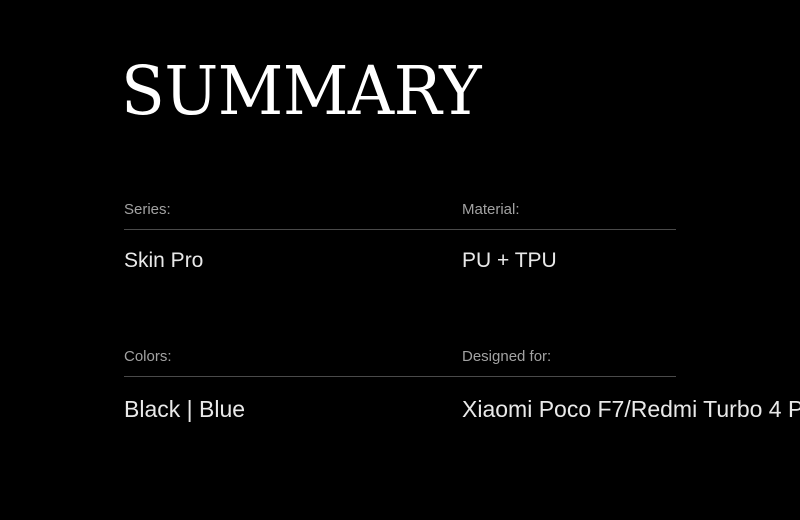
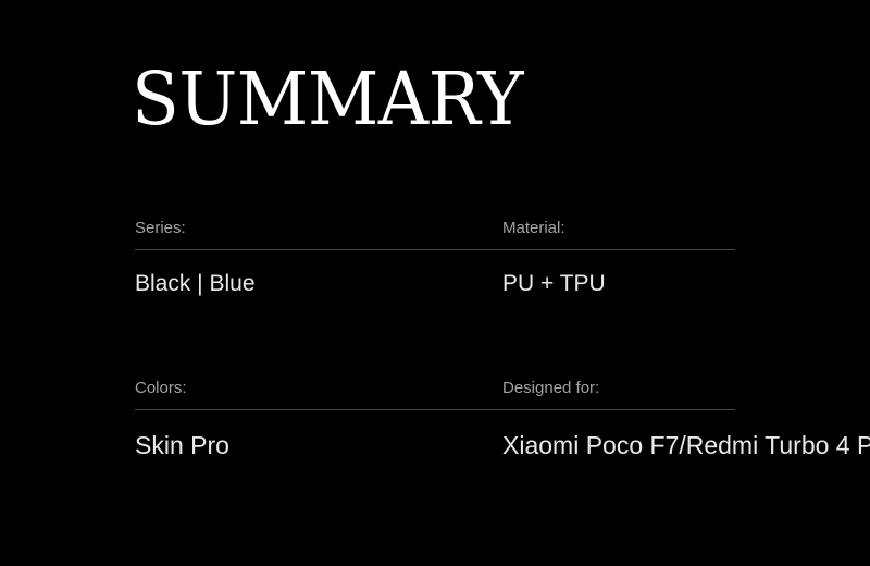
  SUMMARY
  Series:
  Material:
- Skin Pro
+ Black | Blue
  PU + TPU
  Colors:
  Designed for:
- Black | Blue
+ Skin Pro
  Xiaomi Poco F7/Redmi Turbo 4 P
